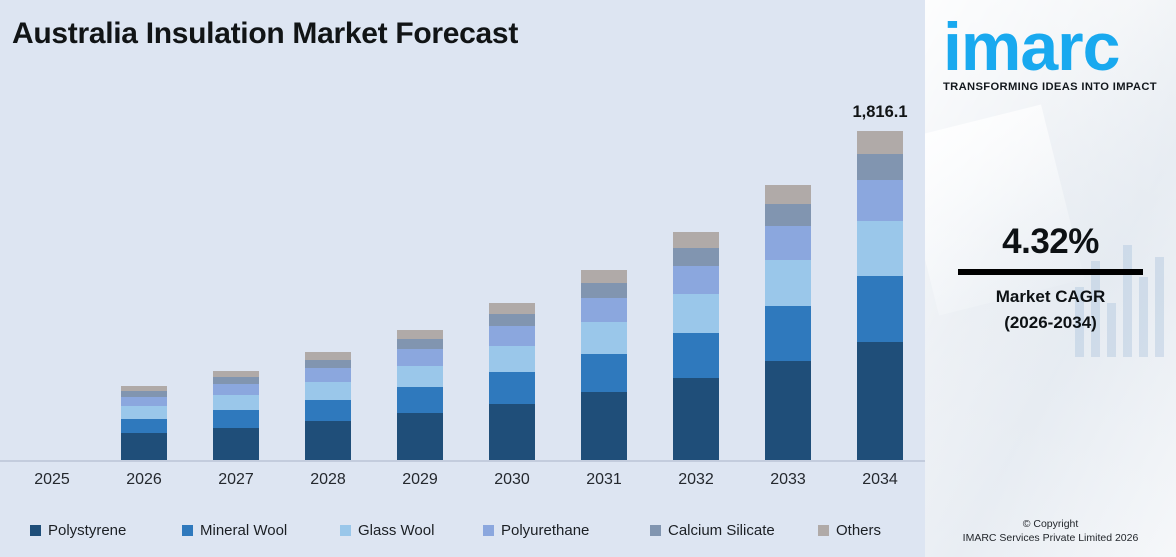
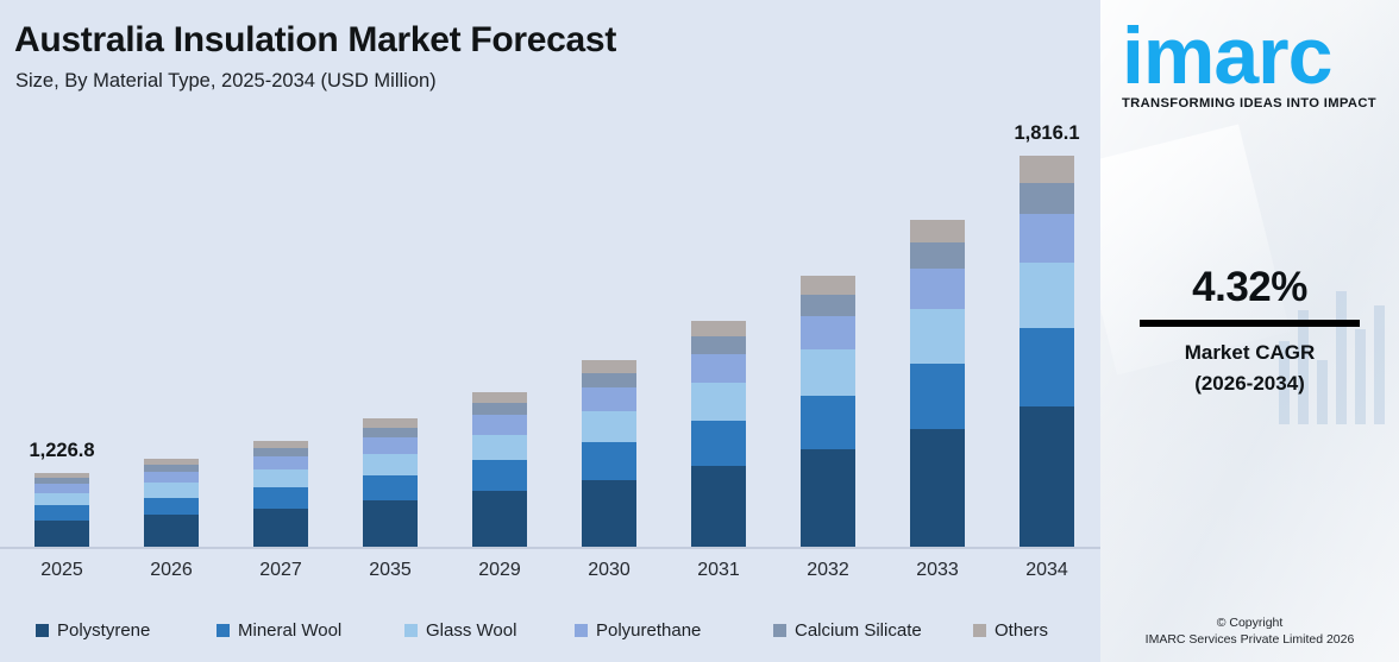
  Australia Insulation Market Forecast
+ Size, By Material Type, 2025-2034 (USD Million)
+ 1,226.8
  1,816.1
  2025
  2026
  2027
- 2028
+ 2035
  2029
  2030
  2031
  2032
  2033
  2034
  Polystyrene
  Mineral Wool
  Glass Wool
  Polyurethane
  Calcium Silicate
  Others
  imarc
  TRANSFORMING IDEAS INTO IMPACT
  4.32%
  Market CAGR
  (2026-2034)
  © Copyright
  IMARC Services Private Limited 2026
